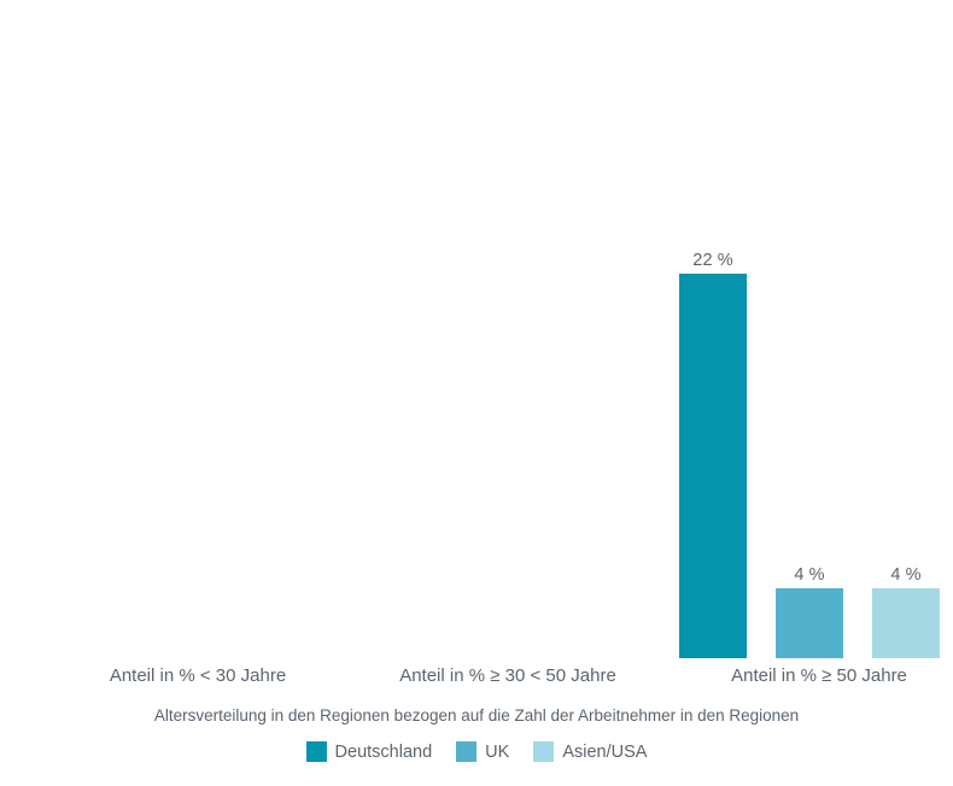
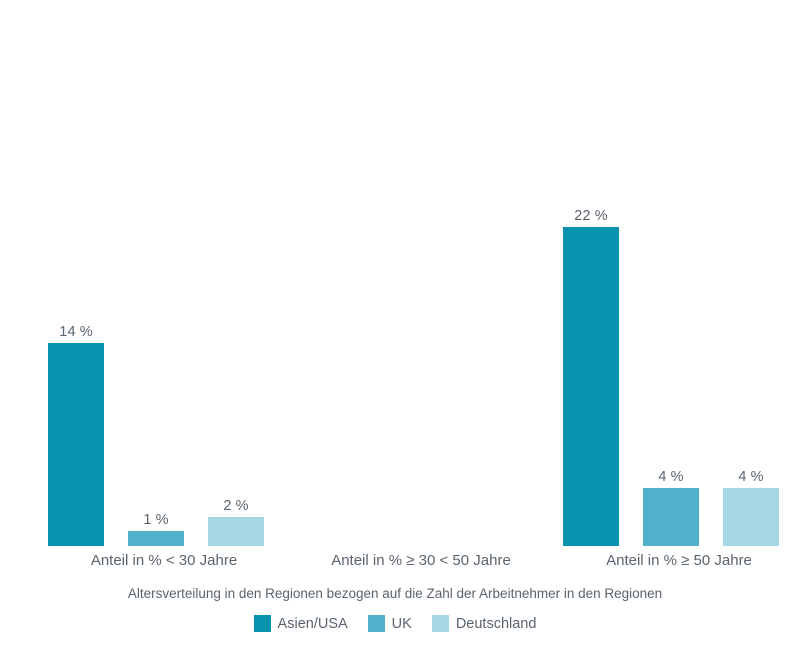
+ 14 %
+ 1 %
+ 2 %
  22 %
  4 %
  4 %
  Anteil in % < 30 Jahre
  Anteil in % ≥ 30 < 50 Jahre
  Anteil in % ≥ 50 Jahre
  Altersverteilung in den Regionen bezogen auf die Zahl der Arbeitnehmer in den Regionen
- Deutschland
+ Asien/USA
  UK
- Asien/USA
+ Deutschland
